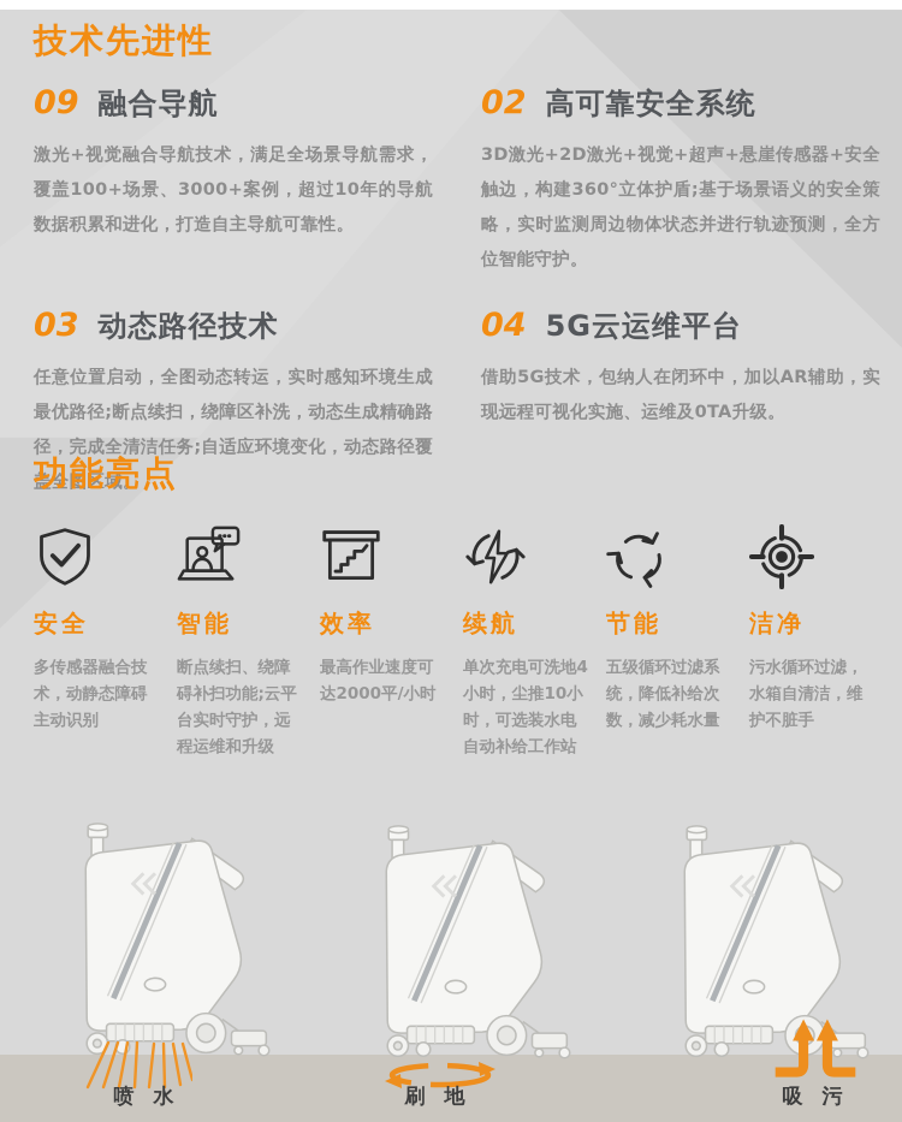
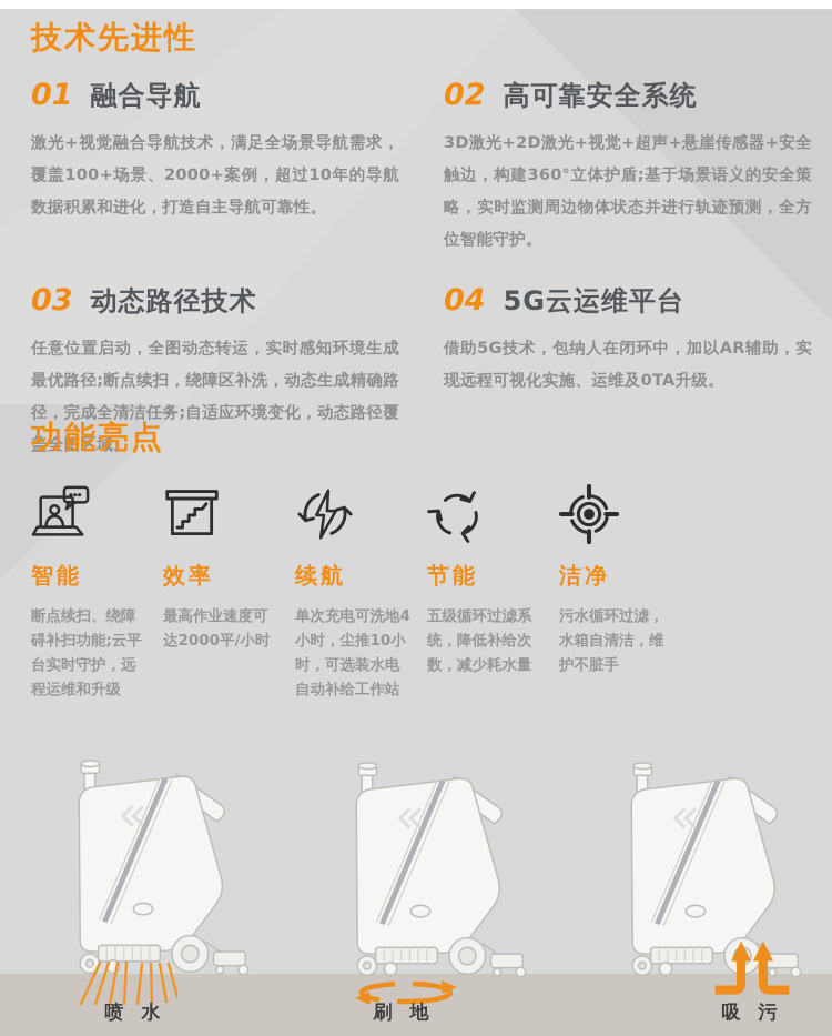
  技术先进性
- 09
+ 01
  融合导航
- 激光+视觉融合导航技术，满足全场景导航需求，覆盖100+场景、3000+案例，超过10年的导航数据积累和进化，打造自主导航可靠性。
+ 激光+视觉融合导航技术，满足全场景导航需求，覆盖100+场景、2000+案例，超过10年的导航数据积累和进化，打造自主导航可靠性。
  02
  高可靠安全系统
  3D激光+2D激光+视觉+超声+悬崖传感器+安全触边，构建360°立体护盾;基于场景语义的安全策略，实时监测周边物体状态并进行轨迹预测，全方位智能守护。
  03
  动态路径技术
  任意位置启动，全图动态转运，实时感知环境生成最优路径;断点续扫，绕障区补洗，动态生成精确路径，完成全清洁任务;自适应环境变化，动态路径覆盖全图区域。
  04
  5G云运维平台
  借助5G技术，包纳人在闭环中，加以AR辅助，实现远程可视化实施、运维及0TA升级。
  功能亮点
- 安全
- 多传感器融合技术，动静态障碍主动识别
  智能
  断点续扫、绕障碍补扫功能;云平台实时守护，远程运维和升级
  效率
  最高作业速度可达2000平/小时
  续航
  单次充电可洗地4小时，尘推10小时，可选装水电自动补给工作站
  节能
  五级循环过滤系统，降低补给次数，减少耗水量
  洁净
  污水循环过滤，水箱自清洁，维护不脏手
  喷 水
  刷 地
  吸 污
